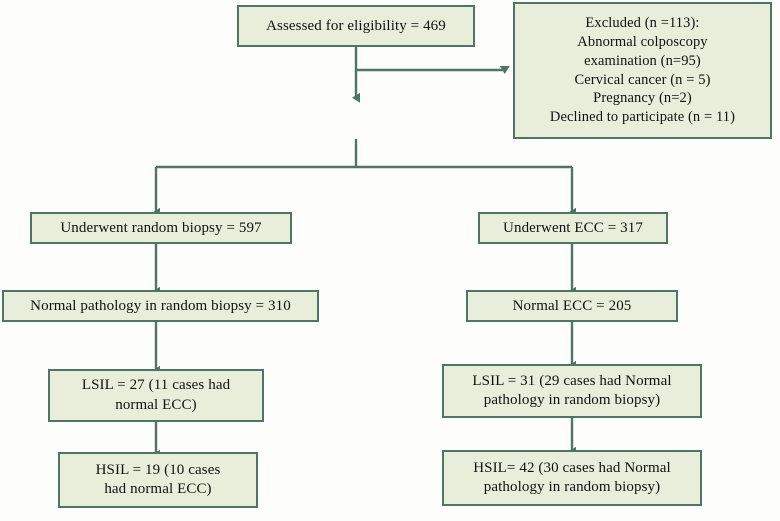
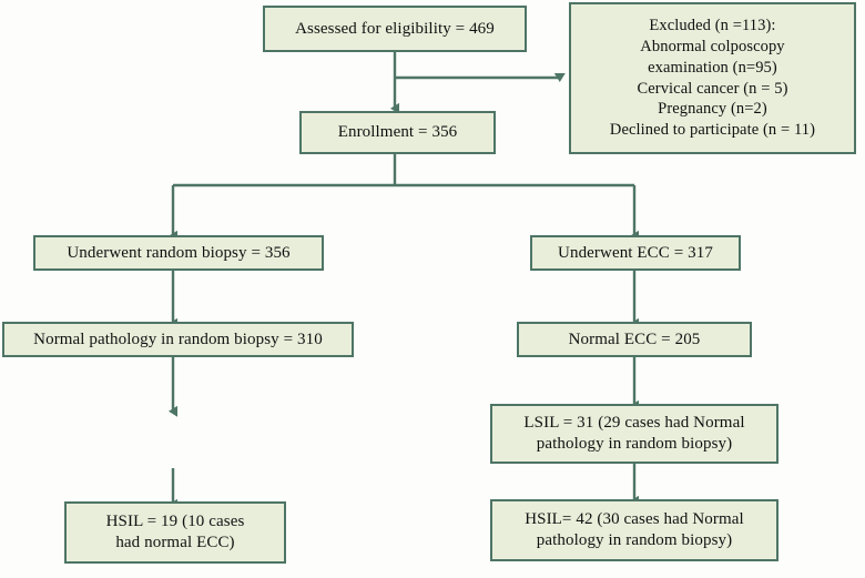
  Assessed for eligibility = 469
  Excluded (n =113):
  Abnormal colposcopy
  examination (n=95)
  Cervical cancer (n = 5)
  Pregnancy (n=2)
  Declined to participate (n = 11)
+ Enrollment = 356
- Underwent random biopsy = 597
+ Underwent random biopsy = 356
  Underwent ECC = 317
  Normal pathology in random biopsy = 310
  Normal ECC = 205
- LSIL = 27 (11 cases had
- normal ECC)
  LSIL = 31 (29 cases had Normal
  pathology in random biopsy)
  HSIL = 19 (10 cases
  had normal ECC)
  HSIL= 42 (30 cases had Normal
  pathology in random biopsy)
